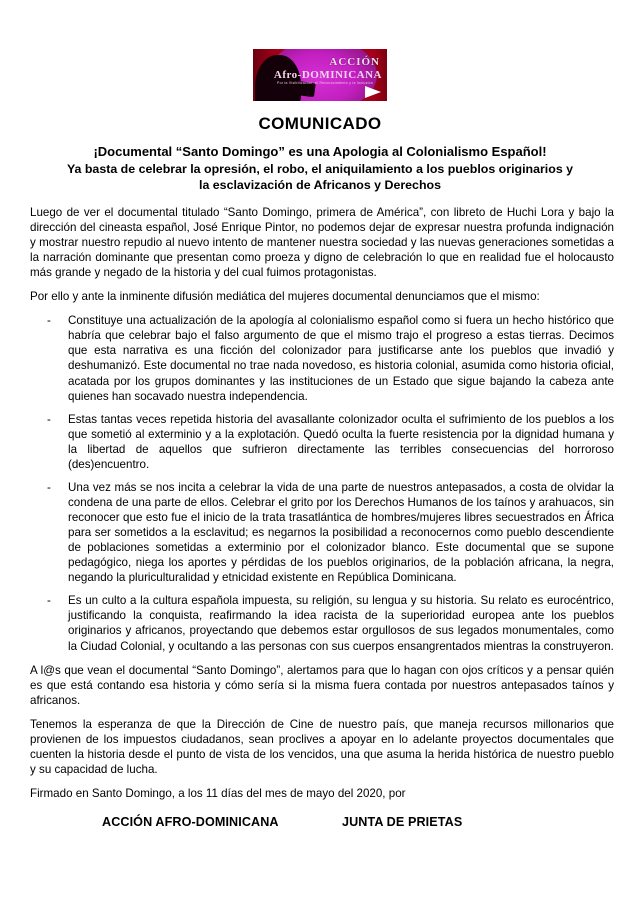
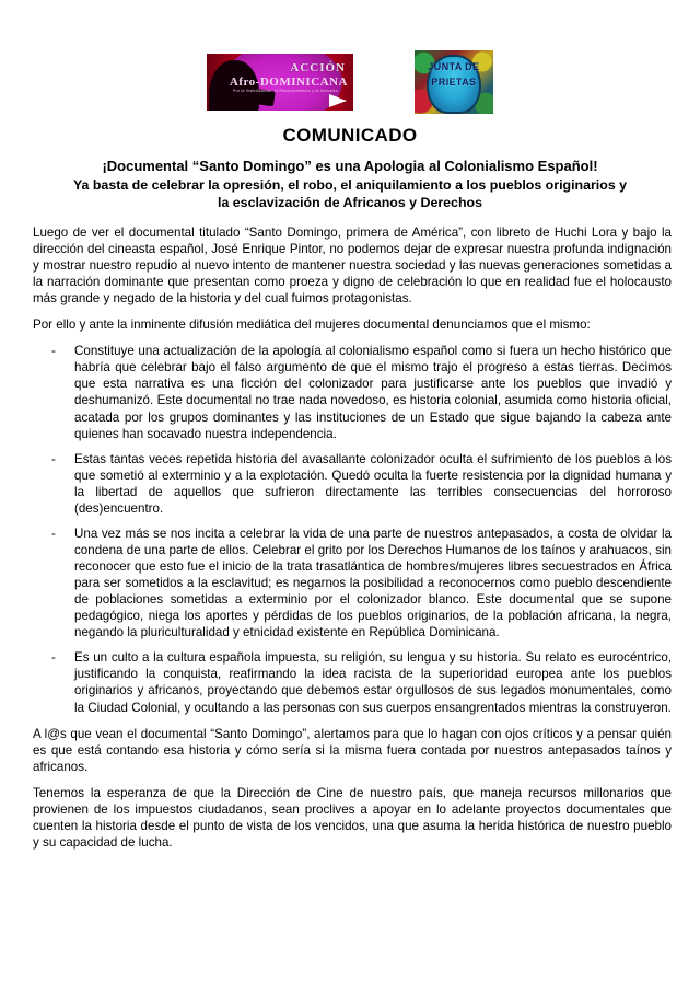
  ACCIÓN
  Afro-DOMINICANA
+ JUNTA DE
+ PRIETAS
  COMUNICADO
  ¡Documental “Santo Domingo” es una Apologia al Colonialismo Español!
  Ya basta de celebrar la opresión, el robo, el aniquilamiento a los pueblos originarios y
  la esclavización de Africanos y Derechos
  Luego de ver el documental titulado “Santo Domingo, primera de América”, con libreto de Huchi Lora y bajo la dirección del cineasta español, José Enrique Pintor, no podemos dejar de expresar nuestra profunda indignación y mostrar nuestro repudio al nuevo intento de mantener nuestra sociedad y las nuevas generaciones sometidas a la narración dominante que presentan como proeza y digno de celebración lo que en realidad fue el holocausto más grande y negado de la historia y del cual fuimos protagonistas.
  Por ello y ante la inminente difusión mediática del mujeres documental denunciamos que el mismo:
  -
  Constituye una actualización de la apología al colonialismo español como si fuera un hecho histórico que habría que celebrar bajo el falso argumento de que el mismo trajo el progreso a estas tierras. Decimos que esta narrativa es una ficción del colonizador para justificarse ante los pueblos que invadió y deshumanizó. Este documental no trae nada novedoso, es historia colonial, asumida como historia oficial, acatada por los grupos dominantes y las instituciones de un Estado que sigue bajando la cabeza ante quienes han socavado nuestra independencia.
  -
  Estas tantas veces repetida historia del avasallante colonizador oculta el sufrimiento de los pueblos a los que sometió al exterminio y a la explotación. Quedó oculta la fuerte resistencia por la dignidad humana y la libertad de aquellos que sufrieron directamente las terribles consecuencias del horroroso (des)encuentro.
  -
  Una vez más se nos incita a celebrar la vida de una parte de nuestros antepasados, a costa de olvidar la condena de una parte de ellos. Celebrar el grito por los Derechos Humanos de los taínos y arahuacos, sin reconocer que esto fue el inicio de la trata trasatlántica de hombres/mujeres libres secuestrados en África para ser sometidos a la esclavitud; es negarnos la posibilidad a reconocernos como pueblo descendiente de poblaciones sometidas a exterminio por el colonizador blanco. Este documental que se supone pedagógico, niega los aportes y pérdidas de los pueblos originarios, de la población africana, la negra, negando la pluriculturalidad y etnicidad existente en República Dominicana.
  -
  Es un culto a la cultura española impuesta, su religión, su lengua y su historia. Su relato es eurocéntrico, justificando la conquista, reafirmando la idea racista de la superioridad europea ante los pueblos originarios y africanos, proyectando que debemos estar orgullosos de sus legados monumentales, como la Ciudad Colonial, y ocultando a las personas con sus cuerpos ensangrentados mientras la construyeron.
  A l@s que vean el documental “Santo Domingo”, alertamos para que lo hagan con ojos críticos y a pensar quién es que está contando esa historia y cómo sería si la misma fuera contada por nuestros antepasados taínos y africanos.
  Tenemos la esperanza de que la Dirección de Cine de nuestro país, que maneja recursos millonarios que provienen de los impuestos ciudadanos, sean proclives a apoyar en lo adelante proyectos documentales que cuenten la historia desde el punto de vista de los vencidos, una que asuma la herida histórica de nuestro pueblo y su capacidad de lucha.
- Firmado en Santo Domingo, a los 11 días del mes de mayo del 2020, por
- ACCIÓN AFRO-DOMINICANA
- JUNTA DE PRIETAS
